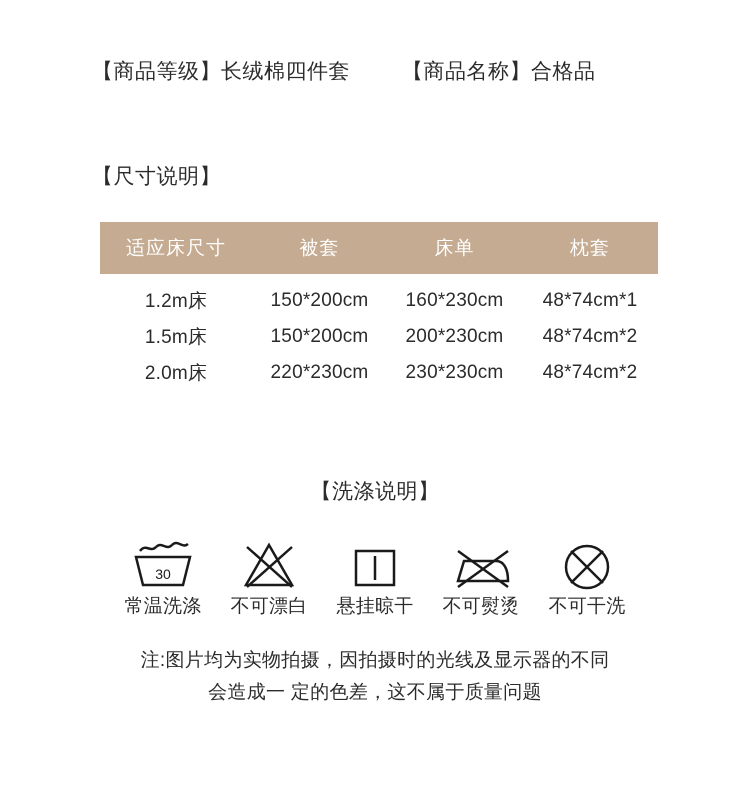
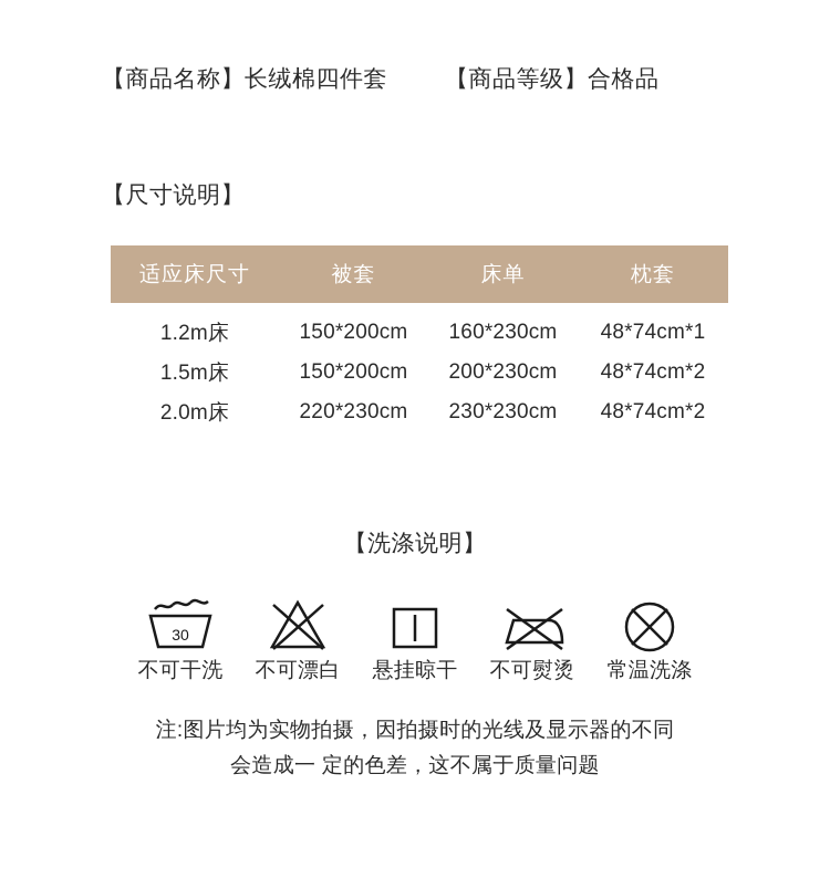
- 【商品等级】
+ 【商品名称】
  长绒棉四件套
- 【商品名称】
+ 【商品等级】
  合格品
  【尺寸说明】
  适应床尺寸	被套	床单	枕套
  1.2m床	150*200cm	160*230cm	48*74cm*1
  1.5m床	150*200cm	200*230cm	48*74cm*2
  2.0m床	220*230cm	230*230cm	48*74cm*2
  【洗涤说明】
  30
- 常温洗涤
+ 不可干洗
  不可漂白
  悬挂晾干
  不可熨烫
- 不可干洗
+ 常温洗涤
  注:图片均为实物拍摄，因拍摄时的光线及显示器的不同
  会造成一 定的色差，这不属于质量问题
